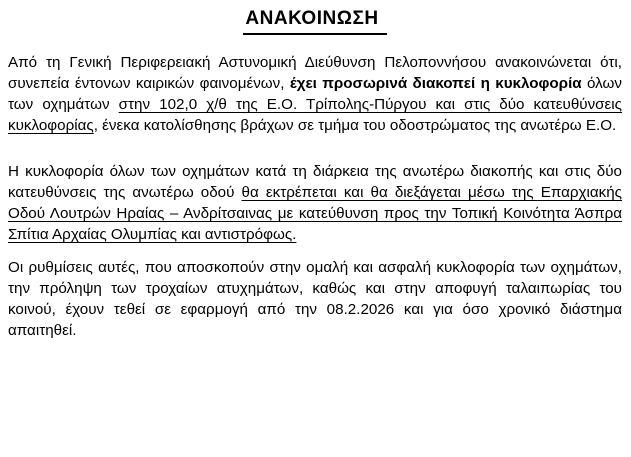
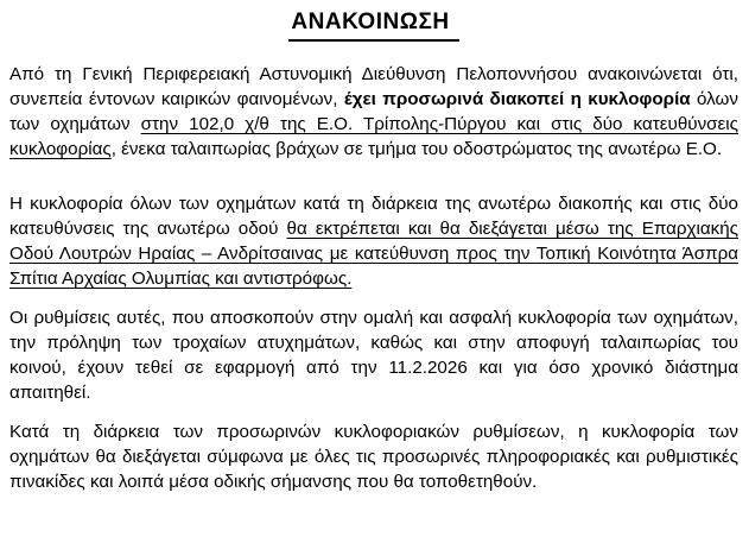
  ΑΝΑΚΟΙΝΩΣΗ
- Από τη Γενική Περιφερειακή Αστυνομική Διεύθυνση Πελοποννήσου ανακοινώνεται ότι, συνεπεία έντονων καιρικών φαινομένων, έχει προσωρινά διακοπεί η κυκλοφορία όλων των οχημάτων στην 102,0 χ/θ της Ε.Ο. Τρίπολης-Πύργου και στις δύο κατευθύνσεις κυκλοφορίας, ένεκα κατολίσθησης βράχων σε τμήμα του οδοστρώματος της ανωτέρω Ε.Ο.
+ Από τη Γενική Περιφερειακή Αστυνομική Διεύθυνση Πελοποννήσου ανακοινώνεται ότι, συνεπεία έντονων καιρικών φαινομένων, έχει προσωρινά διακοπεί η κυκλοφορία όλων των οχημάτων στην 102,0 χ/θ της Ε.Ο. Τρίπολης-Πύργου και στις δύο κατευθύνσεις κυκλοφορίας, ένεκα ταλαιπωρίας βράχων σε τμήμα του οδοστρώματος της ανωτέρω Ε.Ο.
  Η κυκλοφορία όλων των οχημάτων κατά τη διάρκεια της ανωτέρω διακοπής και στις δύο κατευθύνσεις της ανωτέρω οδού θα εκτρέπεται και θα διεξάγεται μέσω της Επαρχιακής Οδού Λουτρών Ηραίας – Ανδρίτσαινας με κατεύθυνση προς την Τοπική Κοινότητα Άσπρα Σπίτια Αρχαίας Ολυμπίας και αντιστρόφως.
- Οι ρυθμίσεις αυτές, που αποσκοπούν στην ομαλή και ασφαλή κυκλοφορία των οχημάτων, την πρόληψη των τροχαίων ατυχημάτων, καθώς και στην αποφυγή ταλαιπωρίας του κοινού, έχουν τεθεί σε εφαρμογή από την 08.2.2026 και για όσο χρονικό διάστημα απαιτηθεί.
+ Οι ρυθμίσεις αυτές, που αποσκοπούν στην ομαλή και ασφαλή κυκλοφορία των οχημάτων, την πρόληψη των τροχαίων ατυχημάτων, καθώς και στην αποφυγή ταλαιπωρίας του κοινού, έχουν τεθεί σε εφαρμογή από την 11.2.2026 και για όσο χρονικό διάστημα απαιτηθεί.
+ Κατά τη διάρκεια των προσωρινών κυκλοφοριακών ρυθμίσεων, η κυκλοφορία των οχημάτων θα διεξάγεται σύμφωνα με όλες τις προσωρινές πληροφοριακές και ρυθμιστικές πινακίδες και λοιπά μέσα οδικής σήμανσης που θα τοποθετηθούν.
